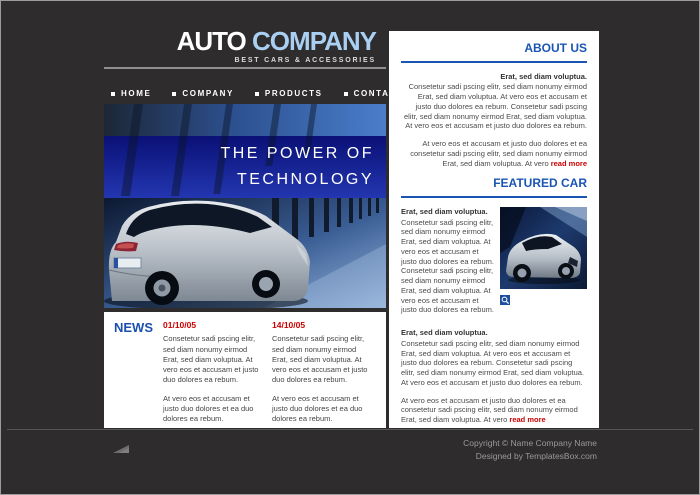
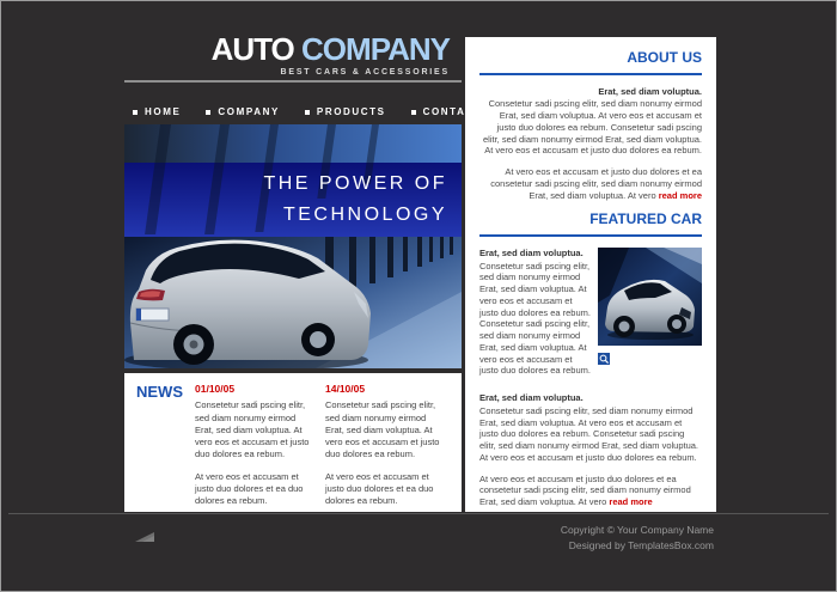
  AUTO COMPANY
  HOME
  COMPANY
  PRODUCTS
  CONTA
  THE POWER OF
  TECHNOLOGY
  NEWS
  01/10/05
  Consetetur sadi pscing elitr, sed diam nonumy eirmod Erat, sed diam voluptua. At vero eos et accusam et justo duo dolores ea rebum.
  At vero eos et accusam et justo duo dolores et ea duo dolores ea rebum.
  14/10/05
  Consetetur sadi pscing elitr, sed diam nonumy eirmod Erat, sed diam voluptua. At vero eos et accusam et justo duo dolores ea rebum.
  At vero eos et accusam et justo duo dolores et ea duo dolores ea rebum.
  ABOUT US
  Erat, sed diam voluptua.
  Consetetur sadi pscing elitr, sed diam nonumy eirmod Erat, sed diam voluptua. At vero eos et accusam et justo duo dolores ea rebum. Consetetur sadi pscing elitr, sed diam nonumy eirmod Erat, sed diam voluptua. At vero eos et accusam et justo duo dolores ea rebum.
  At vero eos et accusam et justo duo dolores et ea consetetur sadi pscing elitr, sed diam nonumy eirmod Erat, sed diam voluptua. At vero read more
  FEATURED CAR
  Erat, sed diam voluptua.
  Consetetur sadi pscing elitr, sed diam nonumy eirmod Erat, sed diam voluptua. At vero eos et accusam et justo duo dolores ea rebum. Consetetur sadi pscing elitr, sed diam nonumy eirmod Erat, sed diam voluptua. At vero eos et accusam et justo duo dolores ea rebum.
  Erat, sed diam voluptua.
  Consetetur sadi pscing elitr, sed diam nonumy eirmod Erat, sed diam voluptua. At vero eos et accusam et justo duo dolores ea rebum. Consetetur sadi pscing elitr, sed diam nonumy eirmod Erat, sed diam voluptua. At vero eos et accusam et justo duo dolores ea rebum.
  At vero eos et accusam et justo duo dolores et ea consetetur sadi pscing elitr, sed diam nonumy eirmod Erat, sed diam voluptua. At vero read more
- Copyright © Name Company Name
+ Copyright © Your Company Name
  Designed by TemplatesBox.com
